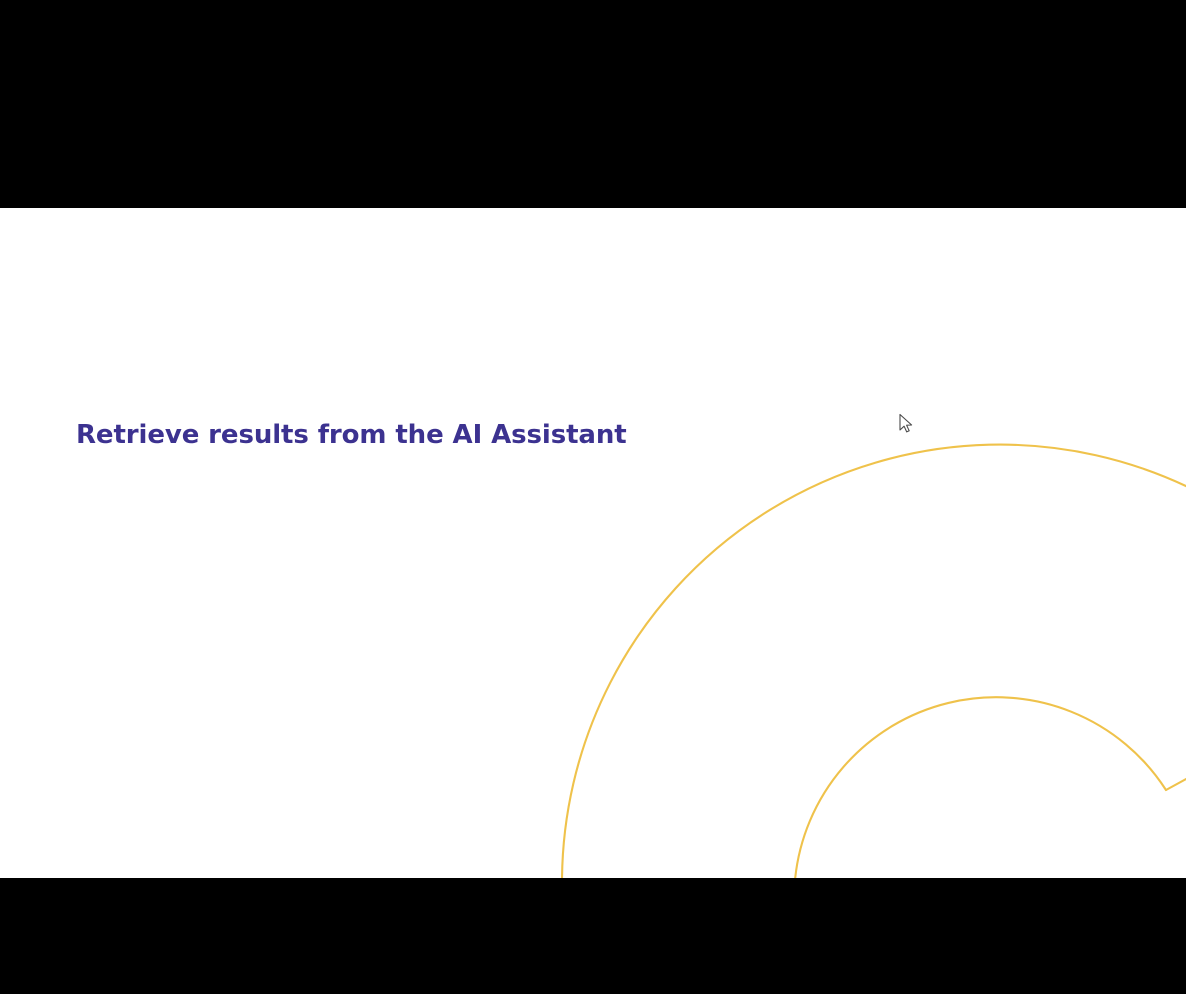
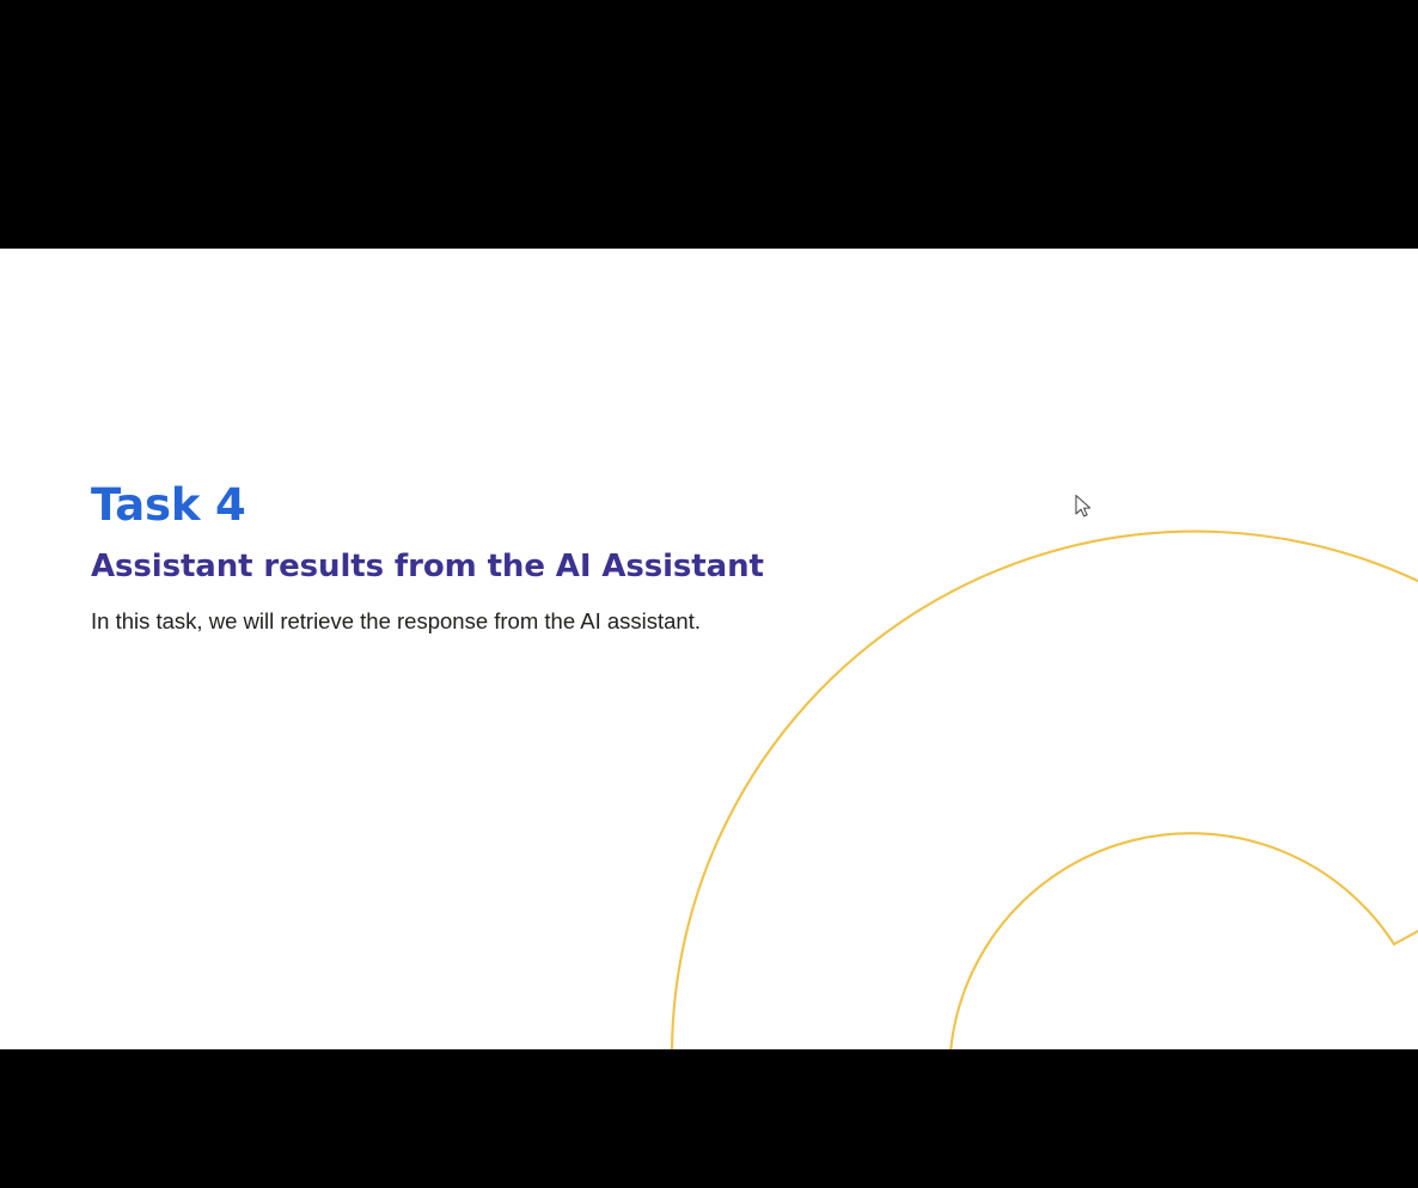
+ Task 4
- Retrieve results from the AI Assistant
+ Assistant results from the AI Assistant
+ In this task, we will retrieve the response from the AI assistant.
